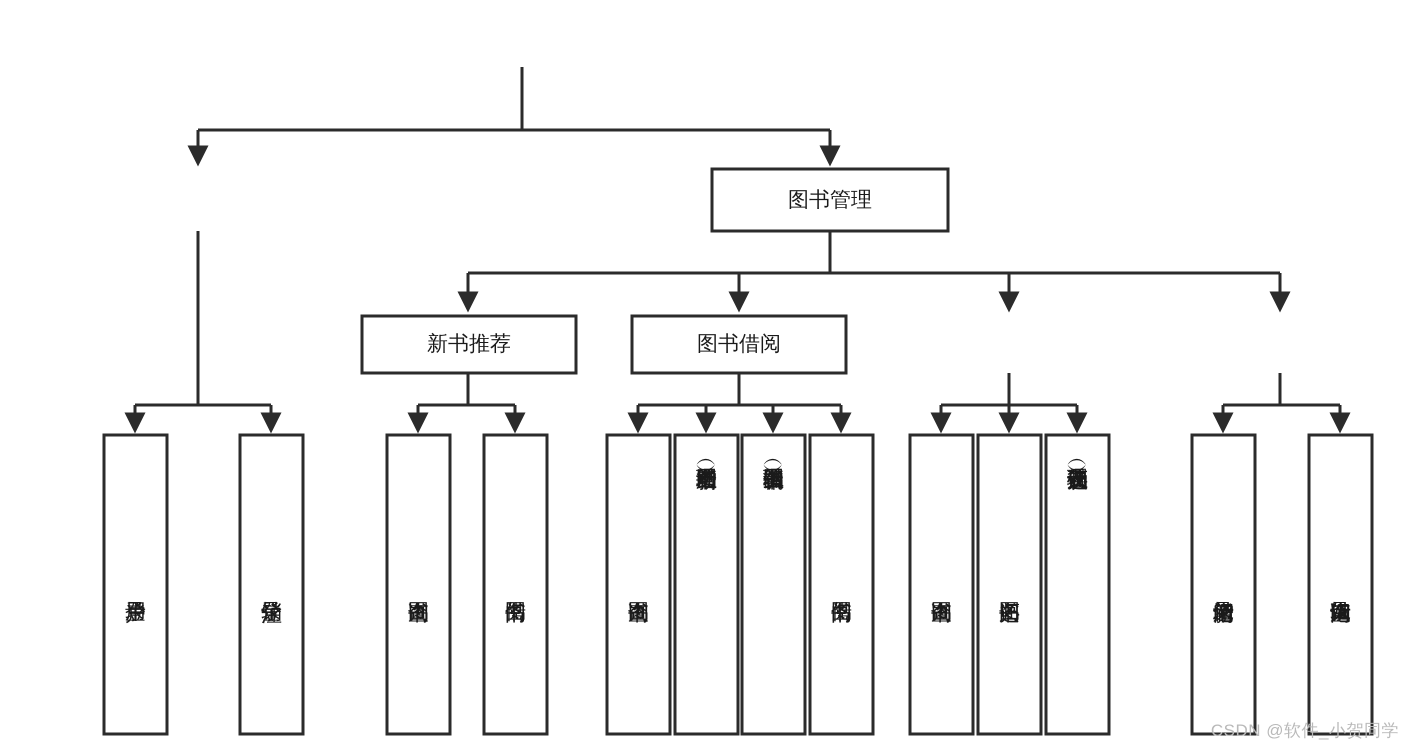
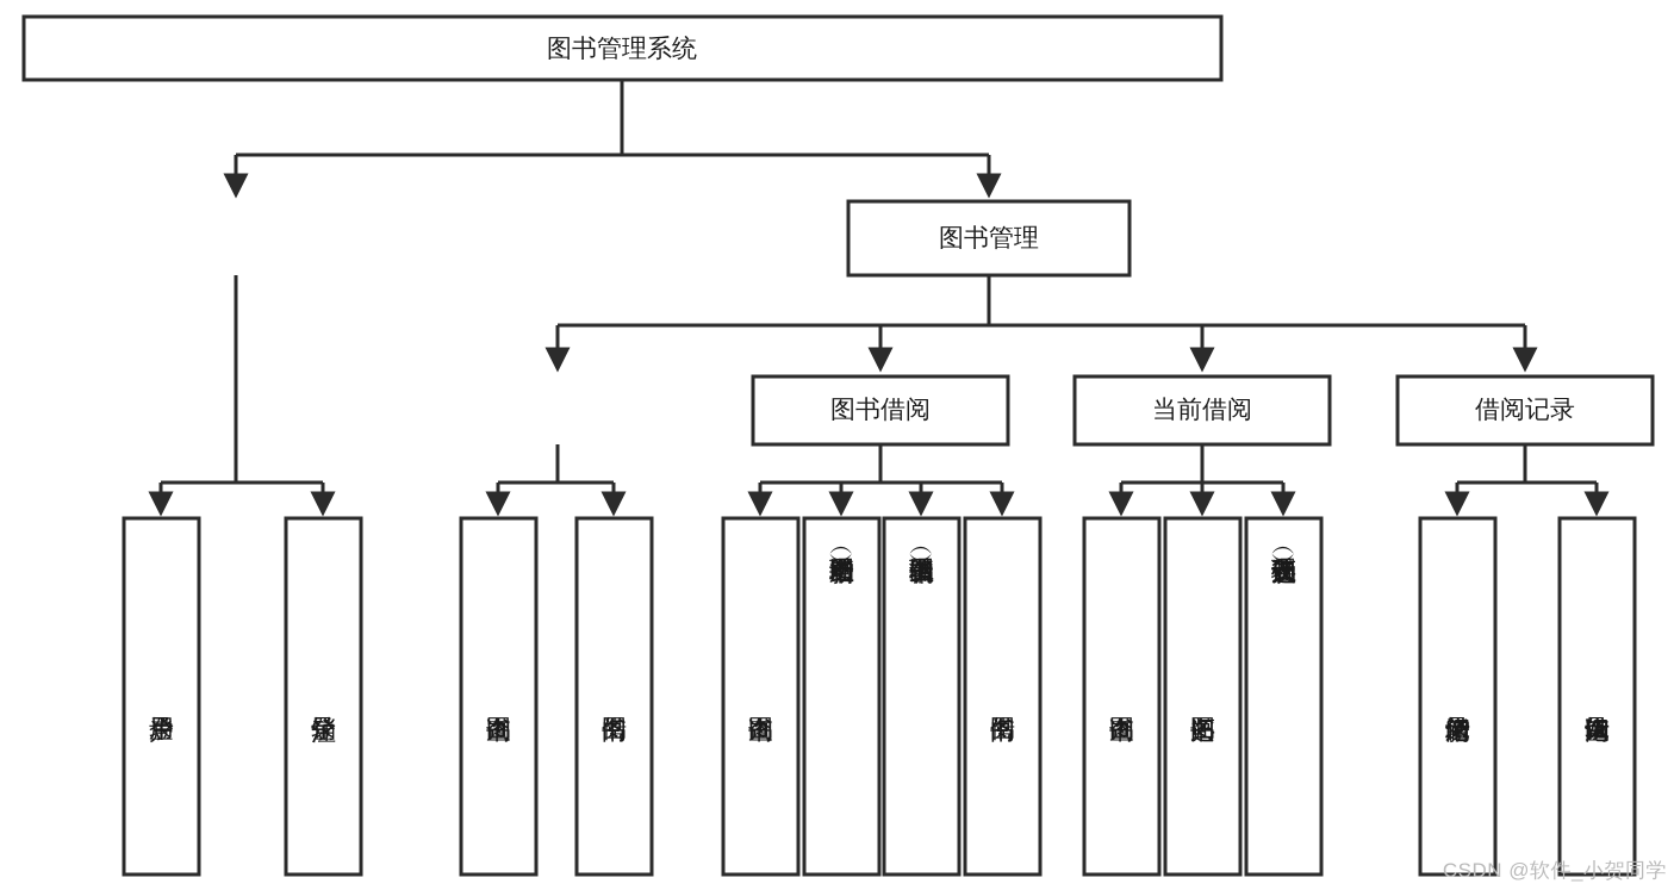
+ 图书管理系统
  图书管理
- 新书推荐
  图书借阅
+ 当前借阅
+ 借阅记录
  CSDN @软件_小贺同学
